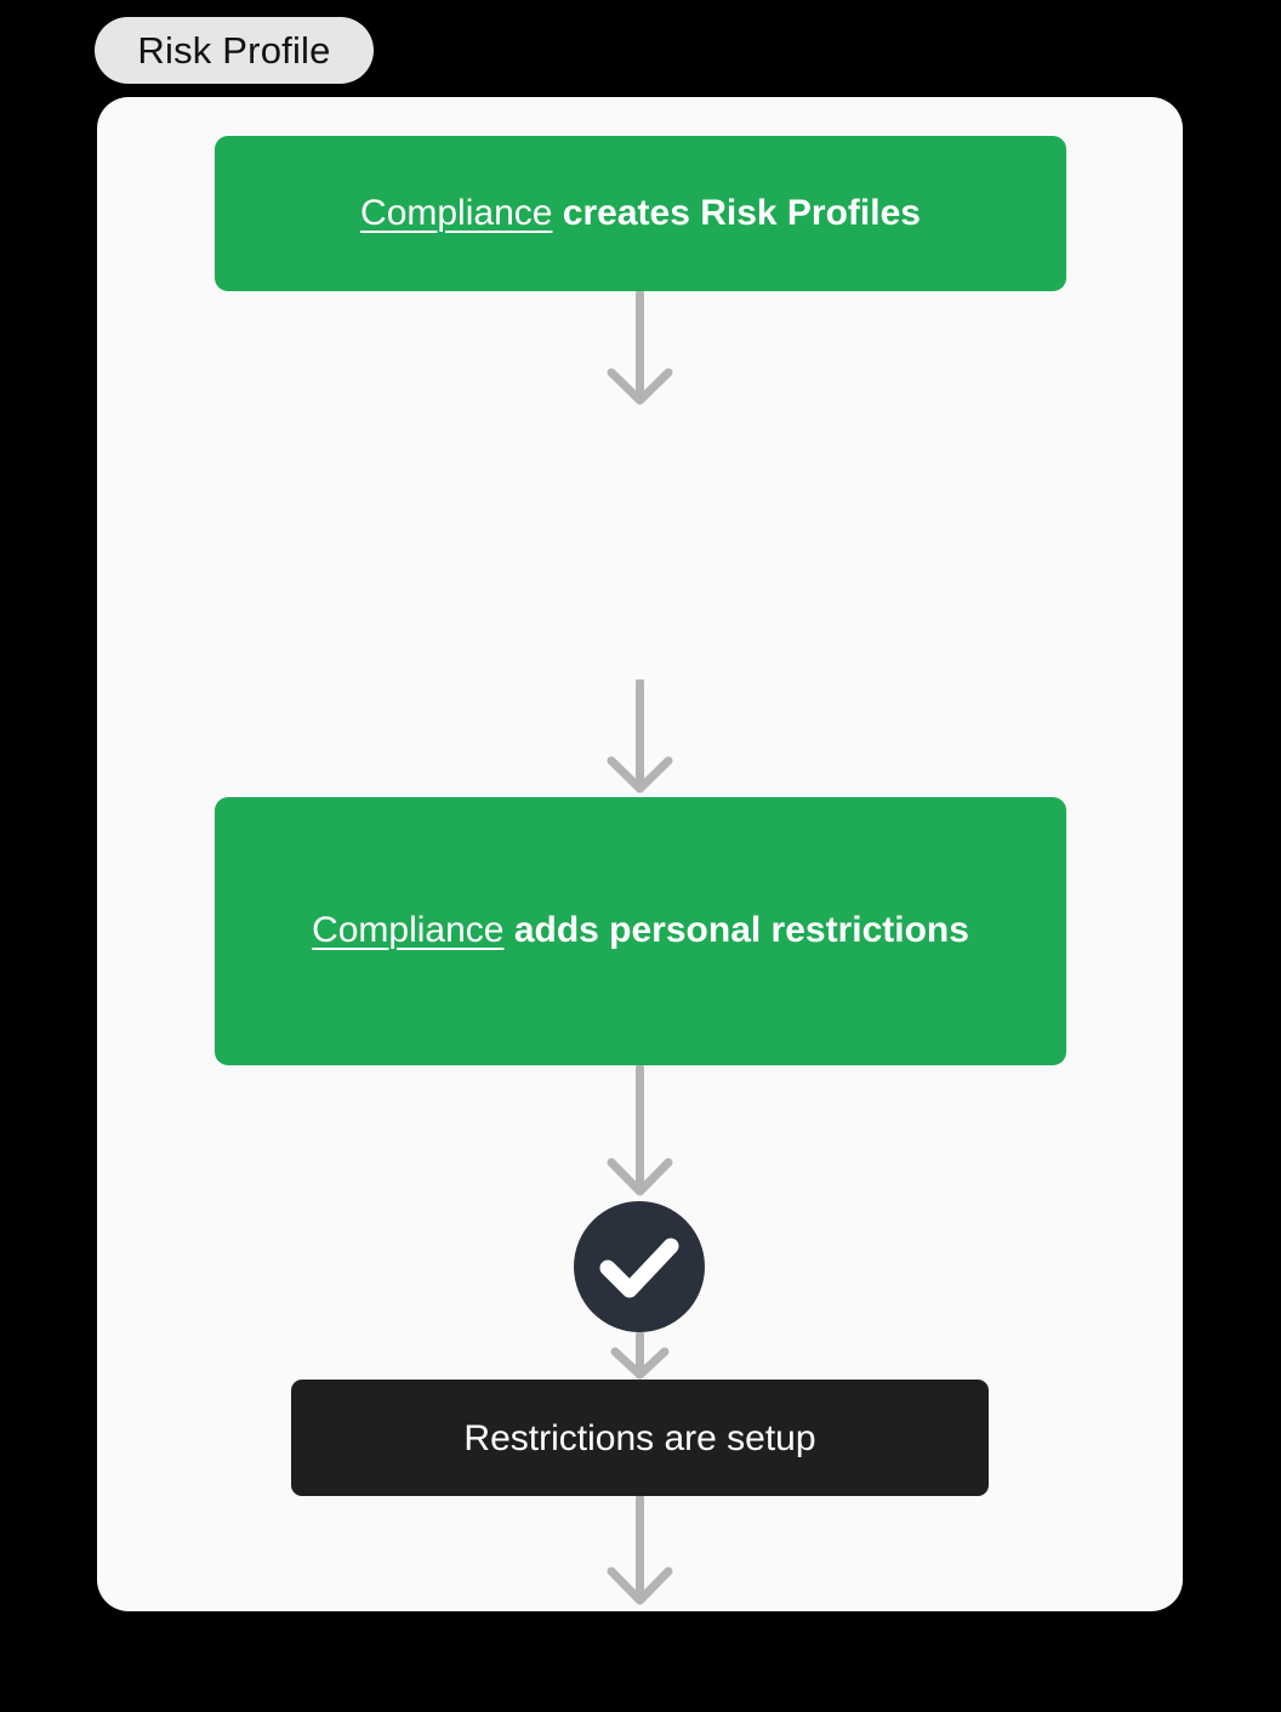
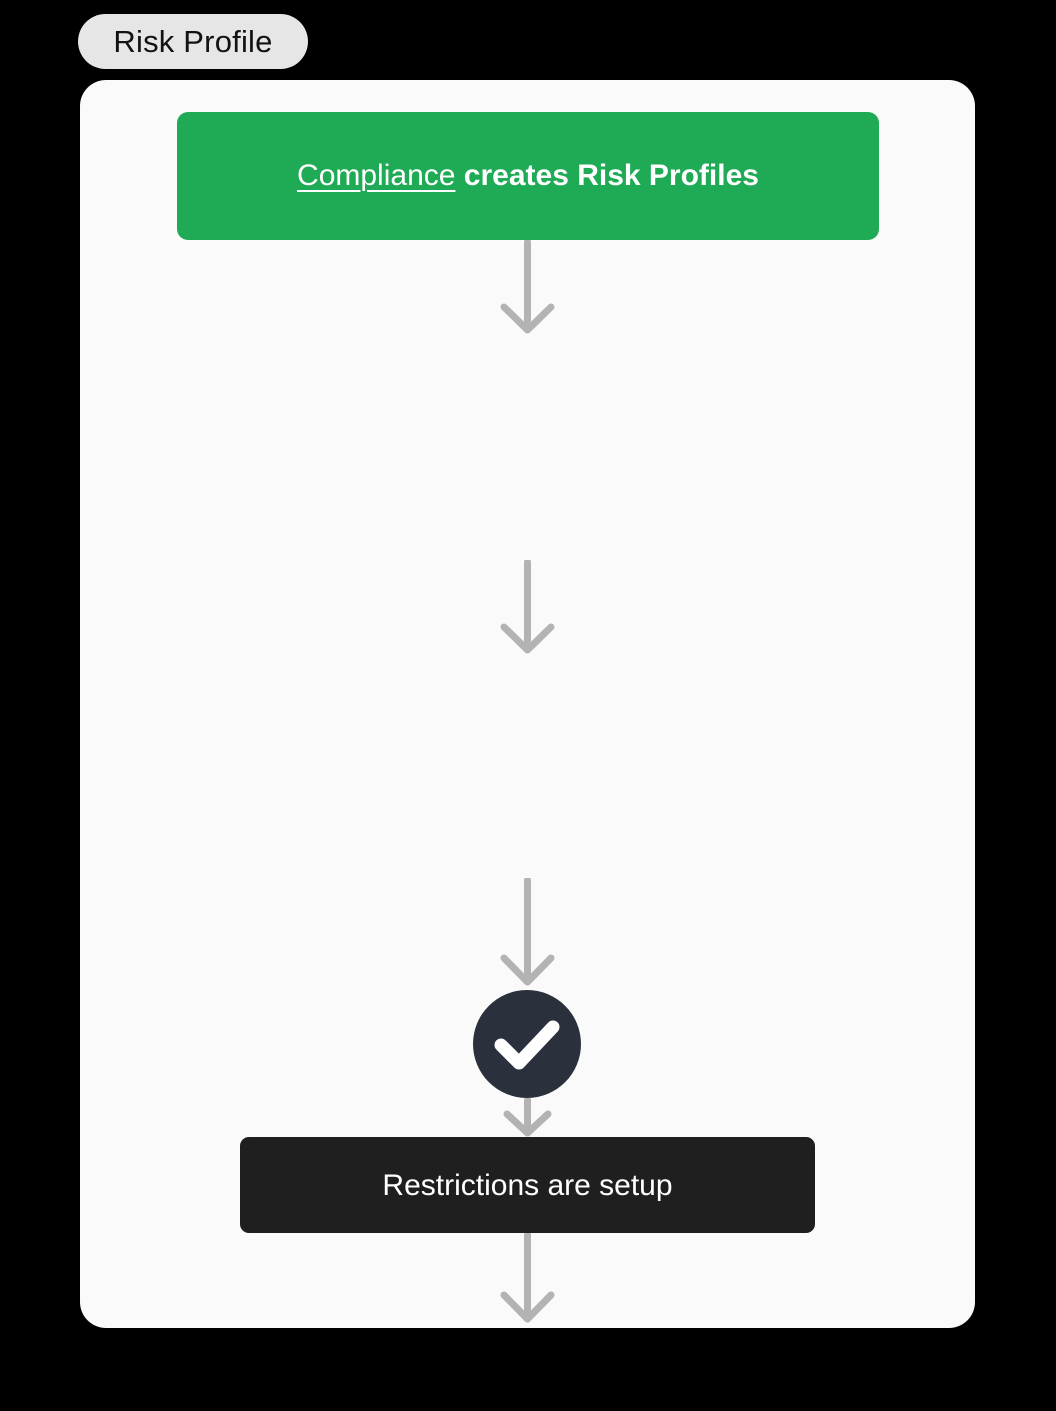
  Risk Profile
  Compliance creates Risk Profiles
- Compliance adds personal restrictions
  Restrictions are setup
